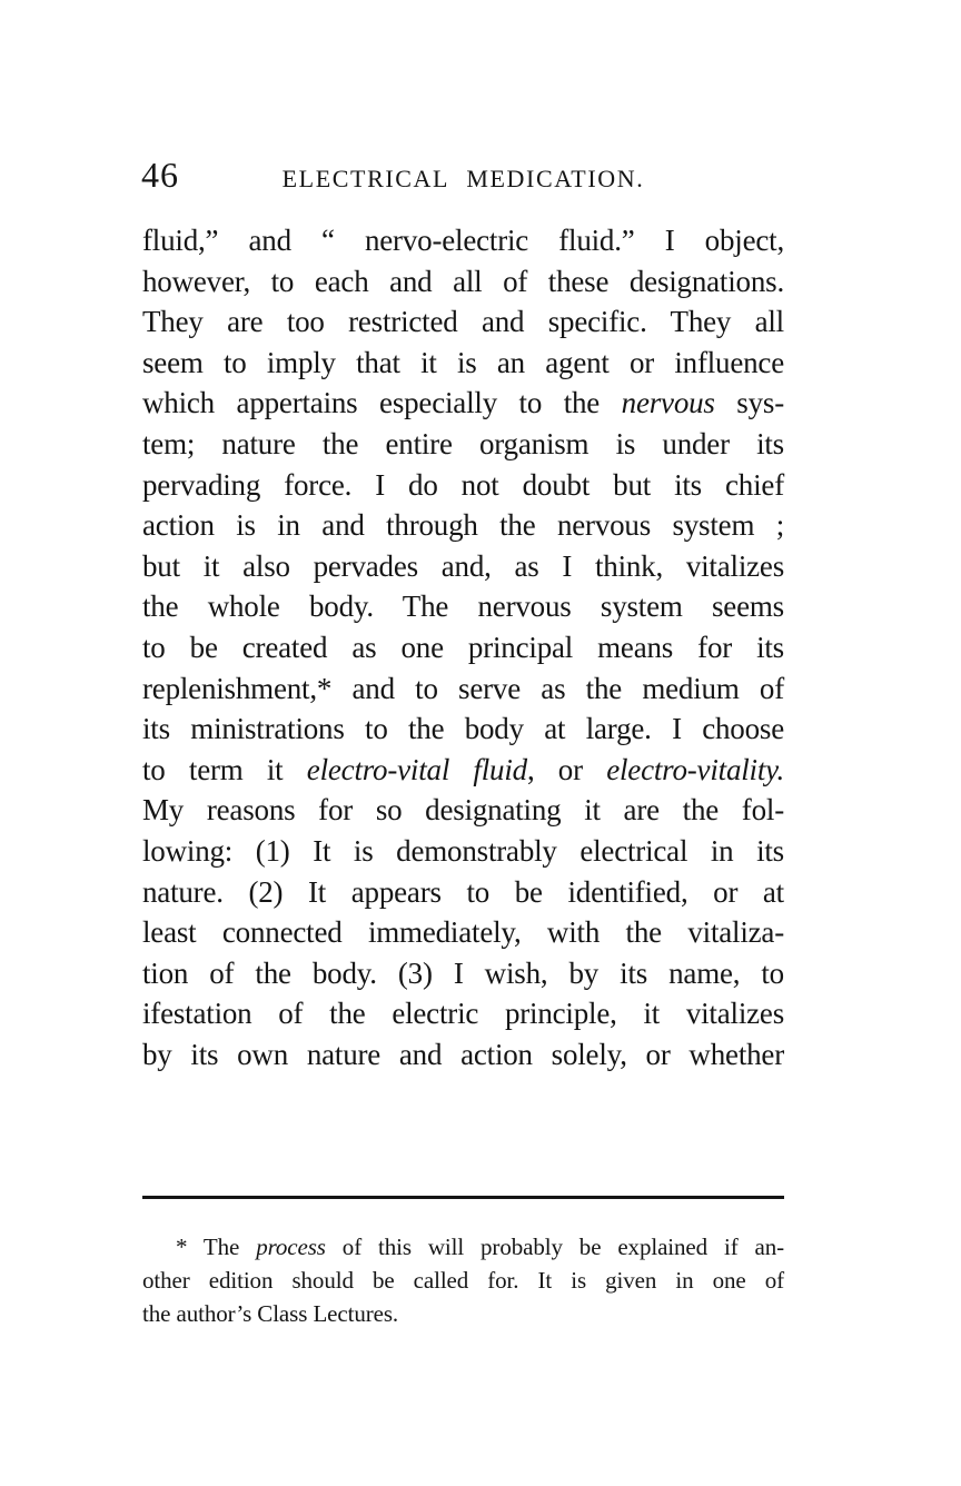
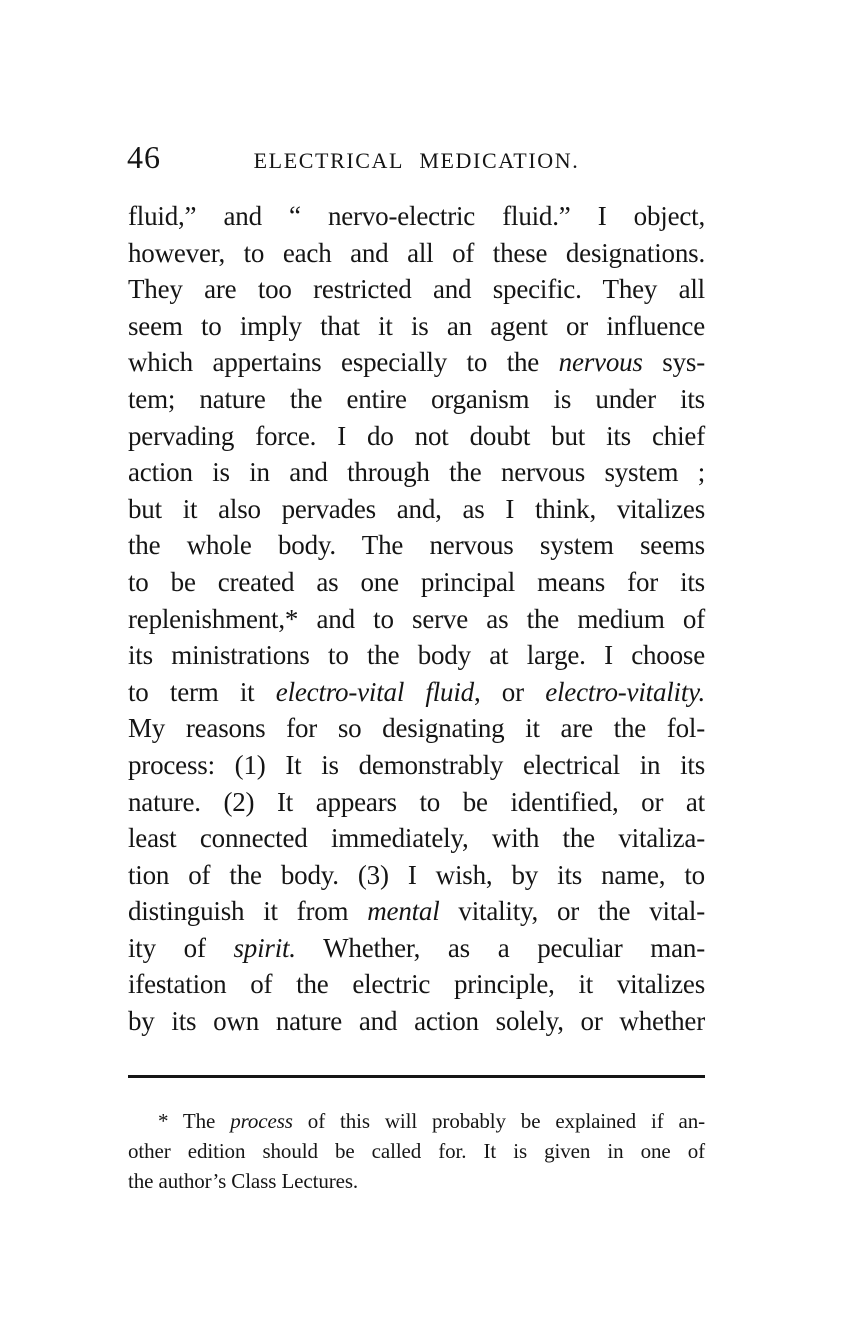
  46
  ELECTRICAL MEDICATION.
  fluid,” and “ nervo-electric fluid.” I object,
  however, to each and all of these designations.
  They are too restricted and specific. They all
  seem to imply that it is an agent or influence
  which appertains especially to the nervous sys-
  tem; nature the entire organism is under its
  pervading force. I do not doubt but its chief
  action is in and through the nervous system ;
  but it also pervades and, as I think, vitalizes
  the whole body. The nervous system seems
  to be created as one principal means for its
  replenishment,* and to serve as the medium of
  its ministrations to the body at large. I choose
  to term it electro-vital fluid, or electro-vitality.
  My reasons for so designating it are the fol-
- lowing: (1) It is demonstrably electrical in its
+ process: (1) It is demonstrably electrical in its
  nature. (2) It appears to be identified, or at
  least connected immediately, with the vitaliza-
  tion of the body. (3) I wish, by its name, to
+ distinguish it from mental vitality, or the vital-
+ ity of spirit. Whether, as a peculiar man-
  ifestation of the electric principle, it vitalizes
  by its own nature and action solely, or whether
  * The process of this will probably be explained if an-
  other edition should be called for. It is given in one of
  the author’s Class Lectures.
